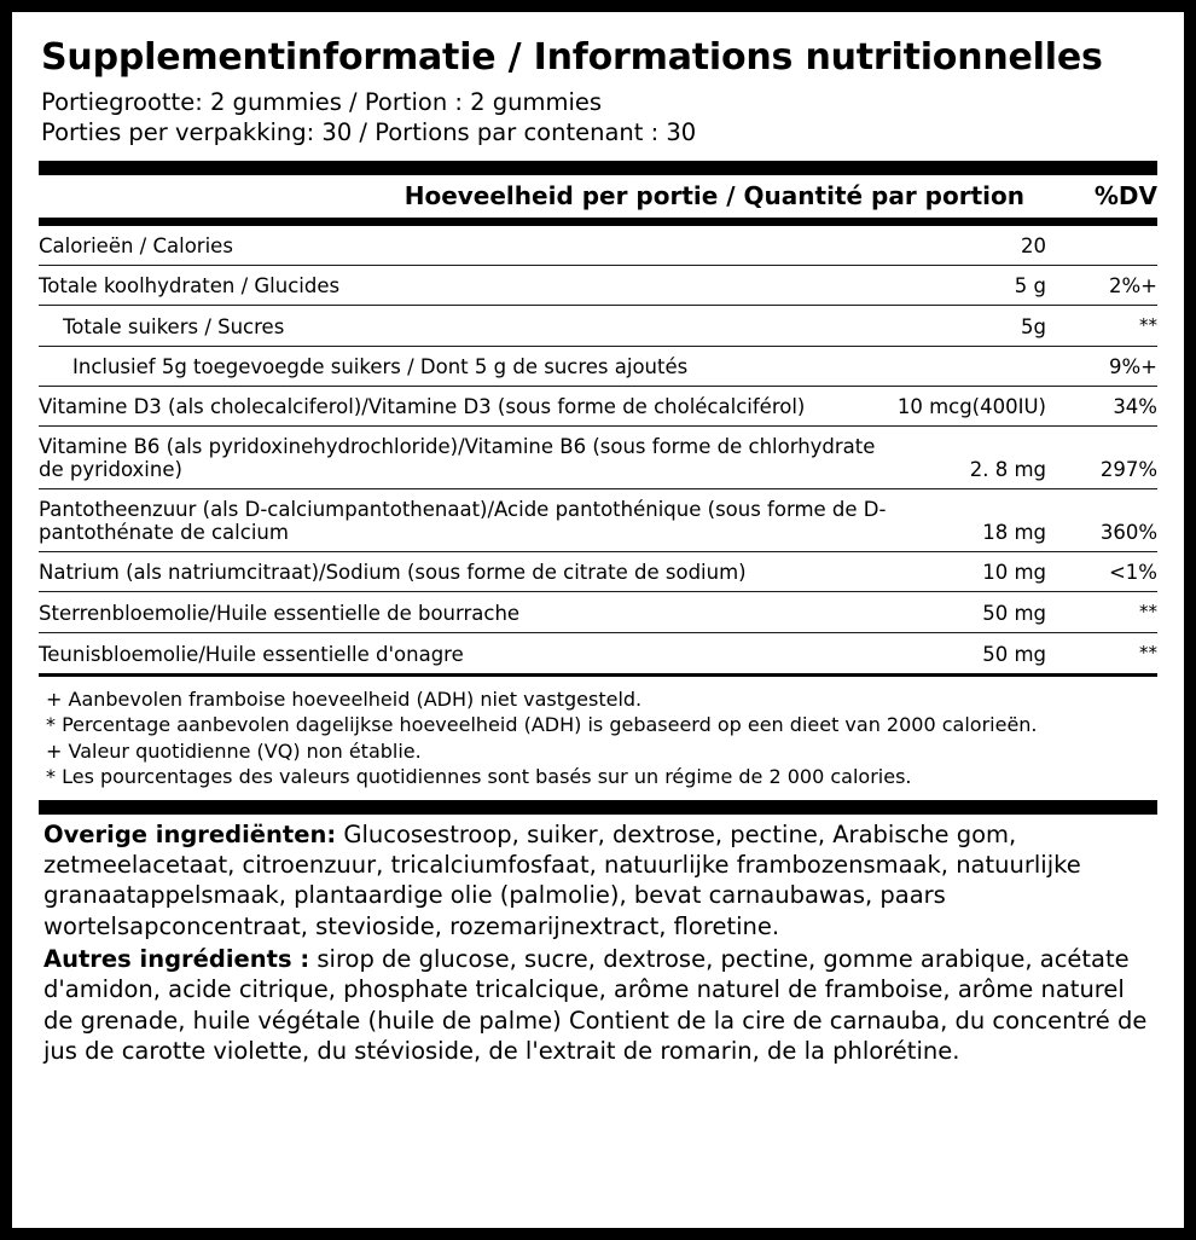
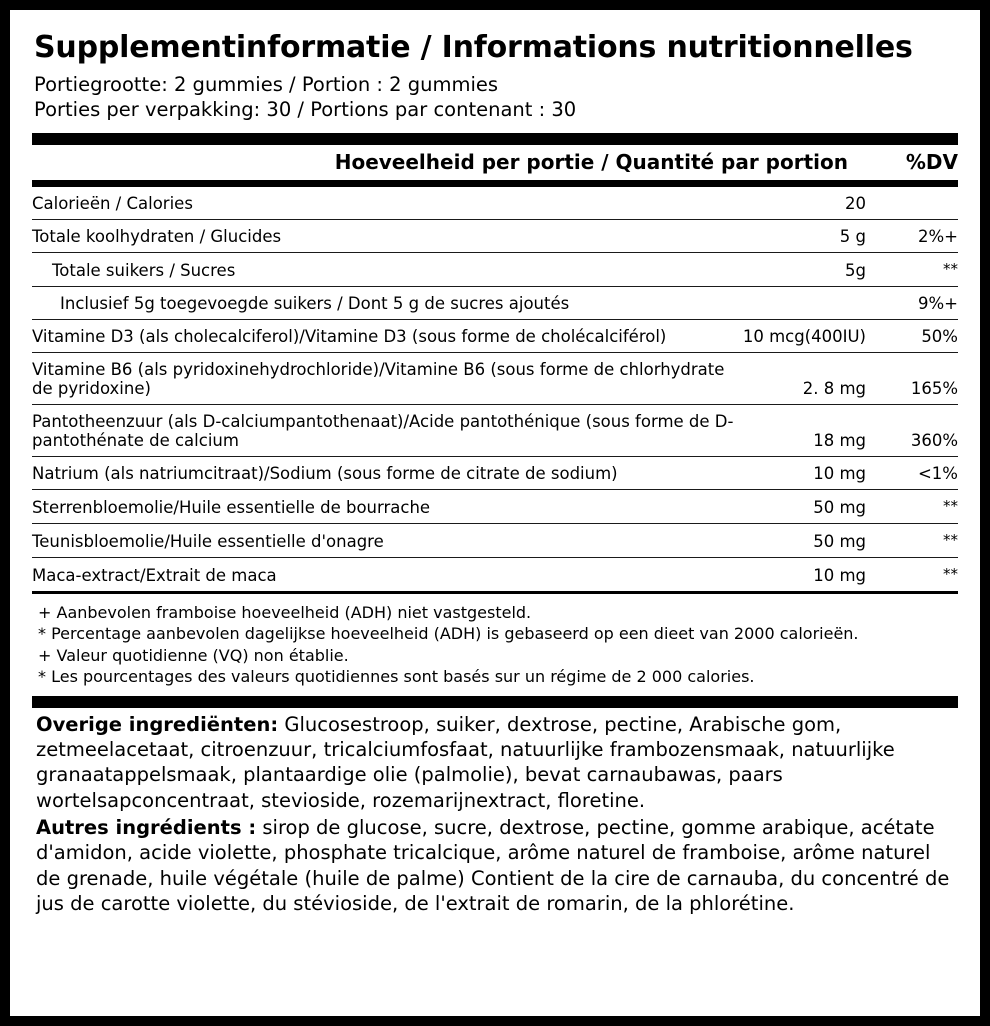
  Supplementinformatie / Informations nutritionnelles
  Portiegrootte: 2 gummies / Portion : 2 gummies
  Porties per verpakking: 30 / Portions par contenant : 30
  Hoeveelheid per portie / Quantité par portion
  %DV
  Calorieën / Calories	20
  Totale koolhydraten / Glucides	5 g	2%+
  Totale suikers / Sucres	5g	**
  Inclusief 5g toegevoegde suikers / Dont 5 g de sucres ajoutés		9%+
- Vitamine D3 (als cholecalciferol)/Vitamine D3 (sous forme de cholécalciférol)	10 mcg(400IU)	34%
+ Vitamine D3 (als cholecalciferol)/Vitamine D3 (sous forme de cholécalciférol)	10 mcg(400IU)	50%
- Vitamine B6 (als pyridoxinehydrochloride)/Vitamine B6 (sous forme de chlorhydrate de pyridoxine)	2. 8 mg	297%
+ Vitamine B6 (als pyridoxinehydrochloride)/Vitamine B6 (sous forme de chlorhydrate de pyridoxine)	2. 8 mg	165%
  Pantotheenzuur (als D-calciumpantothenaat)/Acide pantothénique (sous forme de D-pantothénate de calcium	18 mg	360%
  Natrium (als natriumcitraat)/Sodium (sous forme de citrate de sodium)	10 mg	<1%
  Sterrenbloemolie/Huile essentielle de bourrache	50 mg	**
  Teunisbloemolie/Huile essentielle d'onagre	50 mg	**
+ Maca-extract/Extrait de maca	10 mg	**
  + Aanbevolen framboise hoeveelheid (ADH) niet vastgesteld.
  * Percentage aanbevolen dagelijkse hoeveelheid (ADH) is gebaseerd op een dieet van 2000 calorieën.
  + Valeur quotidienne (VQ) non établie.
  * Les pourcentages des valeurs quotidiennes sont basés sur un régime de 2 000 calories.
  Overige ingrediënten: Glucosestroop, suiker, dextrose, pectine, Arabische gom, zetmeelacetaat, citroenzuur, tricalciumfosfaat, natuurlijke frambozensmaak, natuurlijke granaatappelsmaak, plantaardige olie (palmolie), bevat carnaubawas, paars wortelsapconcentraat, stevioside, rozemarijnextract, floretine.
- Autres ingrédients : sirop de glucose, sucre, dextrose, pectine, gomme arabique, acétate d'amidon, acide citrique, phosphate tricalcique, arôme naturel de framboise, arôme naturel de grenade, huile végétale (huile de palme) Contient de la cire de carnauba, du concentré de jus de carotte violette, du stévioside, de l'extrait de romarin, de la phlorétine.
+ Autres ingrédients : sirop de glucose, sucre, dextrose, pectine, gomme arabique, acétate d'amidon, acide violette, phosphate tricalcique, arôme naturel de framboise, arôme naturel de grenade, huile végétale (huile de palme) Contient de la cire de carnauba, du concentré de jus de carotte violette, du stévioside, de l'extrait de romarin, de la phlorétine.
